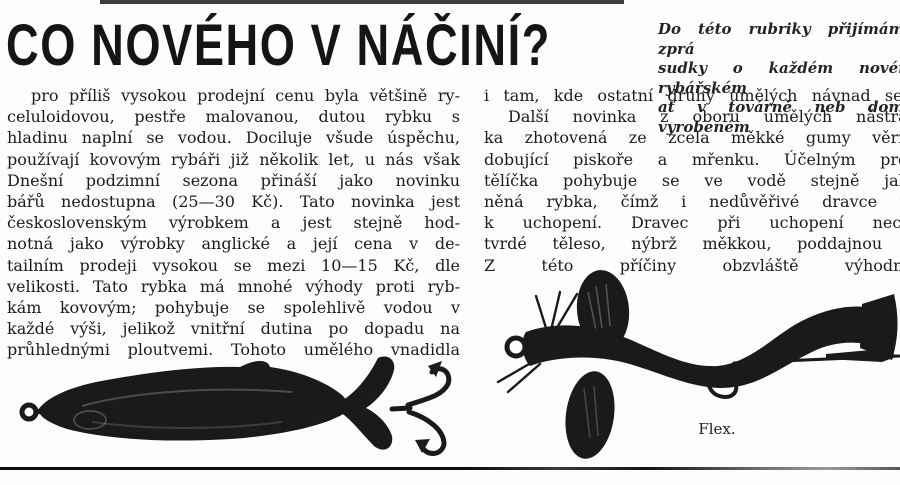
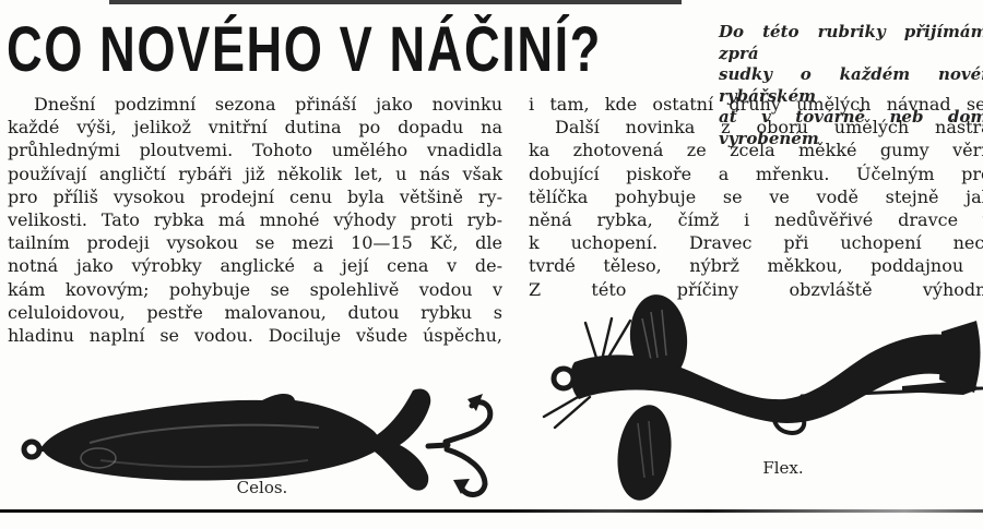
  CO NOVÉHO V NÁČINÍ?
  Do této rubriky přijímám zprá
  sudky o každém nové rybářském
  ať v továrně neb dom vyrobeném
- pro příliš vysokou prodejní cenu byla většině ry-
+ Dnešní podzimní sezona přináší jako novinku
- celuloidovou, pestře malovanou, dutou rybku s
+ každé výši, jelikož vnitřní dutina po dopadu na
- hladinu naplní se vodou. Dociluje všude úspěchu,
+ průhlednými ploutvemi. Tohoto umělého vnadidla
- používají kovovým rybáři již několik let, u nás však
+ používají angličtí rybáři již několik let, u nás však
- Dnešní podzimní sezona přináší jako novinku
+ pro příliš vysokou prodejní cenu byla většině ry-
- bářů nedostupna (25—30 Kč). Tato novinka jest
- československým výrobkem a jest stejně hod-
- notná jako výrobky anglické a její cena v de-
+ velikosti. Tato rybka má mnohé výhody proti ryb-
  tailním prodeji vysokou se mezi 10—15 Kč, dle
- velikosti. Tato rybka má mnohé výhody proti ryb-
+ notná jako výrobky anglické a její cena v de-
  kám kovovým; pohybuje se spolehlivě vodou v
- každé výši, jelikož vnitřní dutina po dopadu na
+ celuloidovou, pestře malovanou, dutou rybku s
- průhlednými ploutvemi. Tohoto umělého vnadidla
+ hladinu naplní se vodou. Dociluje všude úspěchu,
  i tam, kde ostatní druhy umělých návnad se
  Další novinka z oboru umělých nástr
  ka zhotovená ze zcela měkké gumy věr
  dobující piskoře a mřenku. Účelným pr
  tělíčka pohybuje se ve vodě stejně ja
  něná rybka, čímž i nedůvěřivé dravce
  k uchopení. Dravec při uchopení nec
  tvrdé těleso, nýbrž měkkou, poddajnou
  Z této příčiny obzvláště výhodn
+ Celos.
  Flex.
